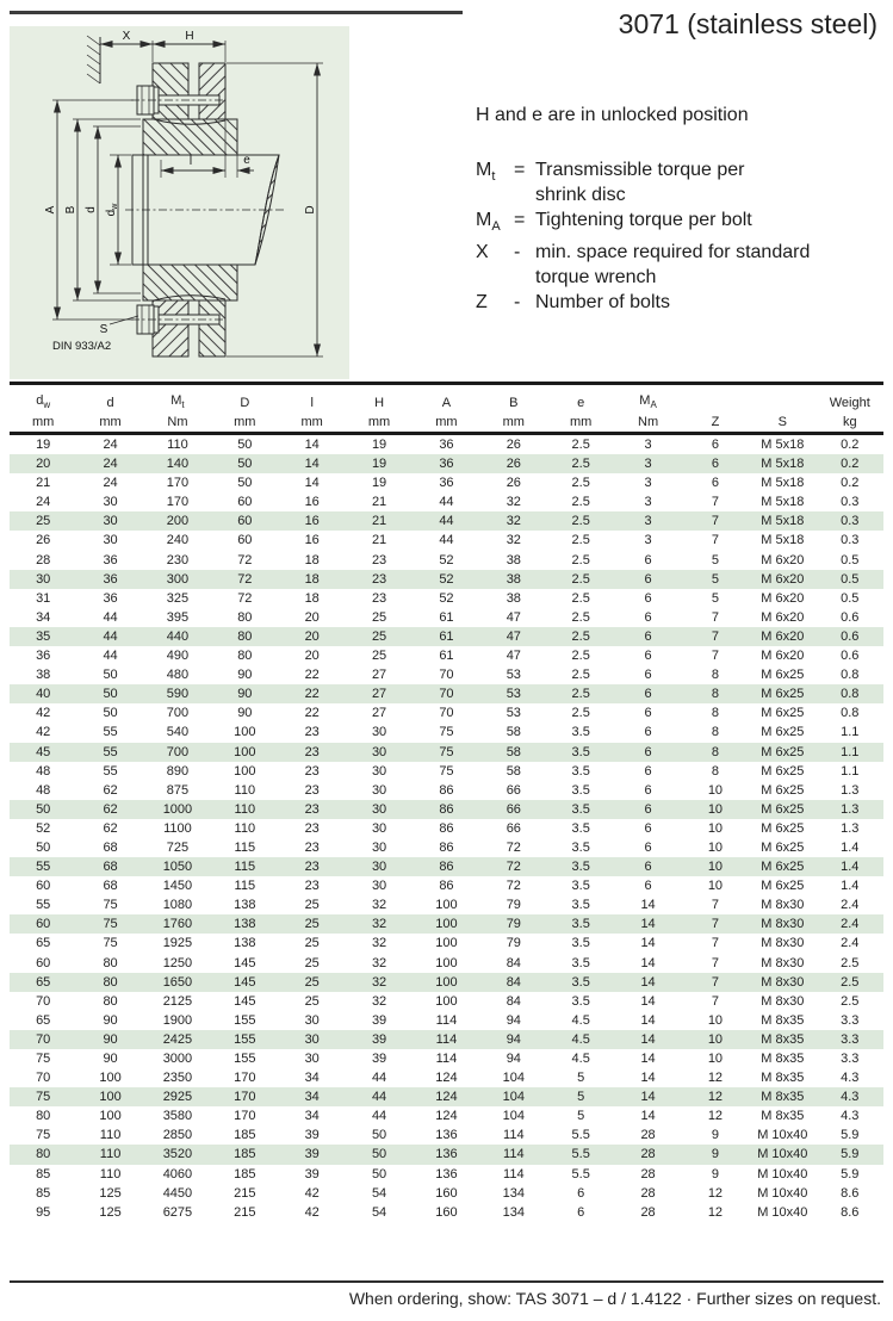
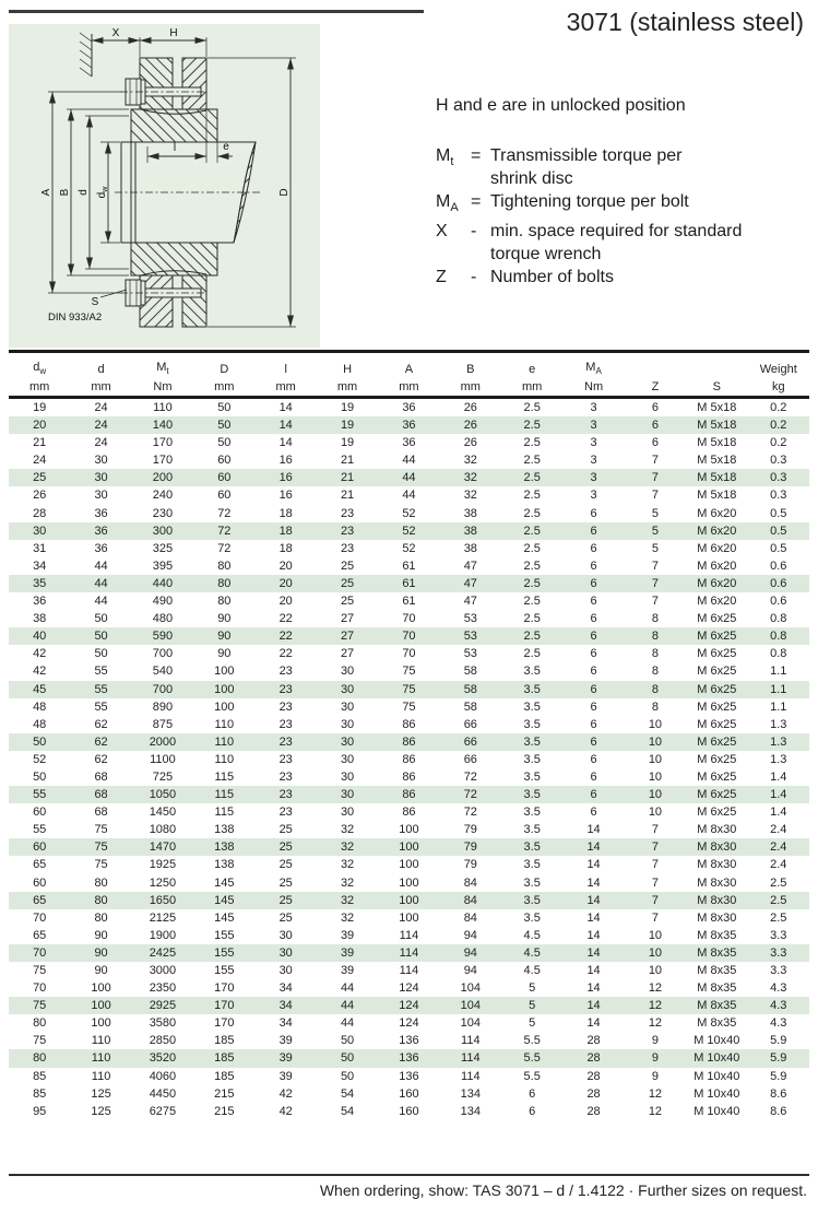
  3071 (stainless steel)
  X
  H
  l
  e
  S
  DIN 933/A2
  H and e are in unlocked position
  Mt
  =
  Transmissible torque per
  shrink disc
  MA
  =
  Tightening torque per bolt
  X
  -
  min. space required for standard
  torque wrench
  Z
  -
  Number of bolts
  dw	d	Mt	D	l	H	A	B	e	MA			Weight
  mm	mm	Nm	mm	mm	mm	mm	mm	mm	Nm	Z	S	kg
  19	24	110	50	14	19	36	26	2.5	3	6	M 5x18	0.2
  20	24	140	50	14	19	36	26	2.5	3	6	M 5x18	0.2
  21	24	170	50	14	19	36	26	2.5	3	6	M 5x18	0.2
  24	30	170	60	16	21	44	32	2.5	3	7	M 5x18	0.3
  25	30	200	60	16	21	44	32	2.5	3	7	M 5x18	0.3
  26	30	240	60	16	21	44	32	2.5	3	7	M 5x18	0.3
  28	36	230	72	18	23	52	38	2.5	6	5	M 6x20	0.5
  30	36	300	72	18	23	52	38	2.5	6	5	M 6x20	0.5
  31	36	325	72	18	23	52	38	2.5	6	5	M 6x20	0.5
  34	44	395	80	20	25	61	47	2.5	6	7	M 6x20	0.6
  35	44	440	80	20	25	61	47	2.5	6	7	M 6x20	0.6
  36	44	490	80	20	25	61	47	2.5	6	7	M 6x20	0.6
  38	50	480	90	22	27	70	53	2.5	6	8	M 6x25	0.8
  40	50	590	90	22	27	70	53	2.5	6	8	M 6x25	0.8
  42	50	700	90	22	27	70	53	2.5	6	8	M 6x25	0.8
  42	55	540	100	23	30	75	58	3.5	6	8	M 6x25	1.1
  45	55	700	100	23	30	75	58	3.5	6	8	M 6x25	1.1
  48	55	890	100	23	30	75	58	3.5	6	8	M 6x25	1.1
  48	62	875	110	23	30	86	66	3.5	6	10	M 6x25	1.3
- 50	62	1000	110	23	30	86	66	3.5	6	10	M 6x25	1.3
+ 50	62	2000	110	23	30	86	66	3.5	6	10	M 6x25	1.3
  52	62	1100	110	23	30	86	66	3.5	6	10	M 6x25	1.3
  50	68	725	115	23	30	86	72	3.5	6	10	M 6x25	1.4
  55	68	1050	115	23	30	86	72	3.5	6	10	M 6x25	1.4
  60	68	1450	115	23	30	86	72	3.5	6	10	M 6x25	1.4
  55	75	1080	138	25	32	100	79	3.5	14	7	M 8x30	2.4
- 60	75	1760	138	25	32	100	79	3.5	14	7	M 8x30	2.4
+ 60	75	1470	138	25	32	100	79	3.5	14	7	M 8x30	2.4
  65	75	1925	138	25	32	100	79	3.5	14	7	M 8x30	2.4
  60	80	1250	145	25	32	100	84	3.5	14	7	M 8x30	2.5
  65	80	1650	145	25	32	100	84	3.5	14	7	M 8x30	2.5
  70	80	2125	145	25	32	100	84	3.5	14	7	M 8x30	2.5
  65	90	1900	155	30	39	114	94	4.5	14	10	M 8x35	3.3
  70	90	2425	155	30	39	114	94	4.5	14	10	M 8x35	3.3
  75	90	3000	155	30	39	114	94	4.5	14	10	M 8x35	3.3
  70	100	2350	170	34	44	124	104	5	14	12	M 8x35	4.3
  75	100	2925	170	34	44	124	104	5	14	12	M 8x35	4.3
  80	100	3580	170	34	44	124	104	5	14	12	M 8x35	4.3
  75	110	2850	185	39	50	136	114	5.5	28	9	M 10x40	5.9
  80	110	3520	185	39	50	136	114	5.5	28	9	M 10x40	5.9
  85	110	4060	185	39	50	136	114	5.5	28	9	M 10x40	5.9
  85	125	4450	215	42	54	160	134	6	28	12	M 10x40	8.6
  95	125	6275	215	42	54	160	134	6	28	12	M 10x40	8.6
  When ordering, show: TAS 3071 – d / 1.4122 · Further sizes on request.
